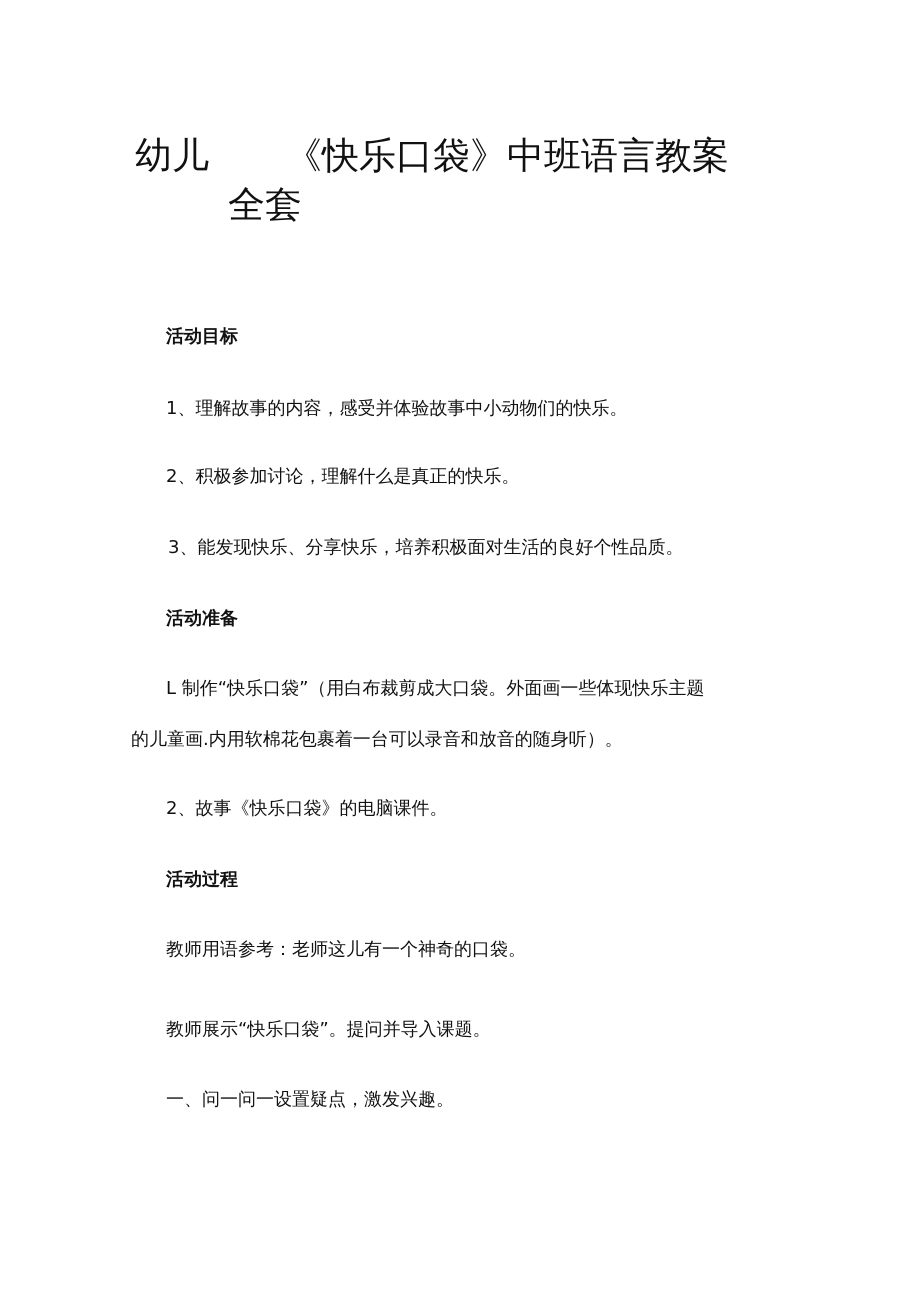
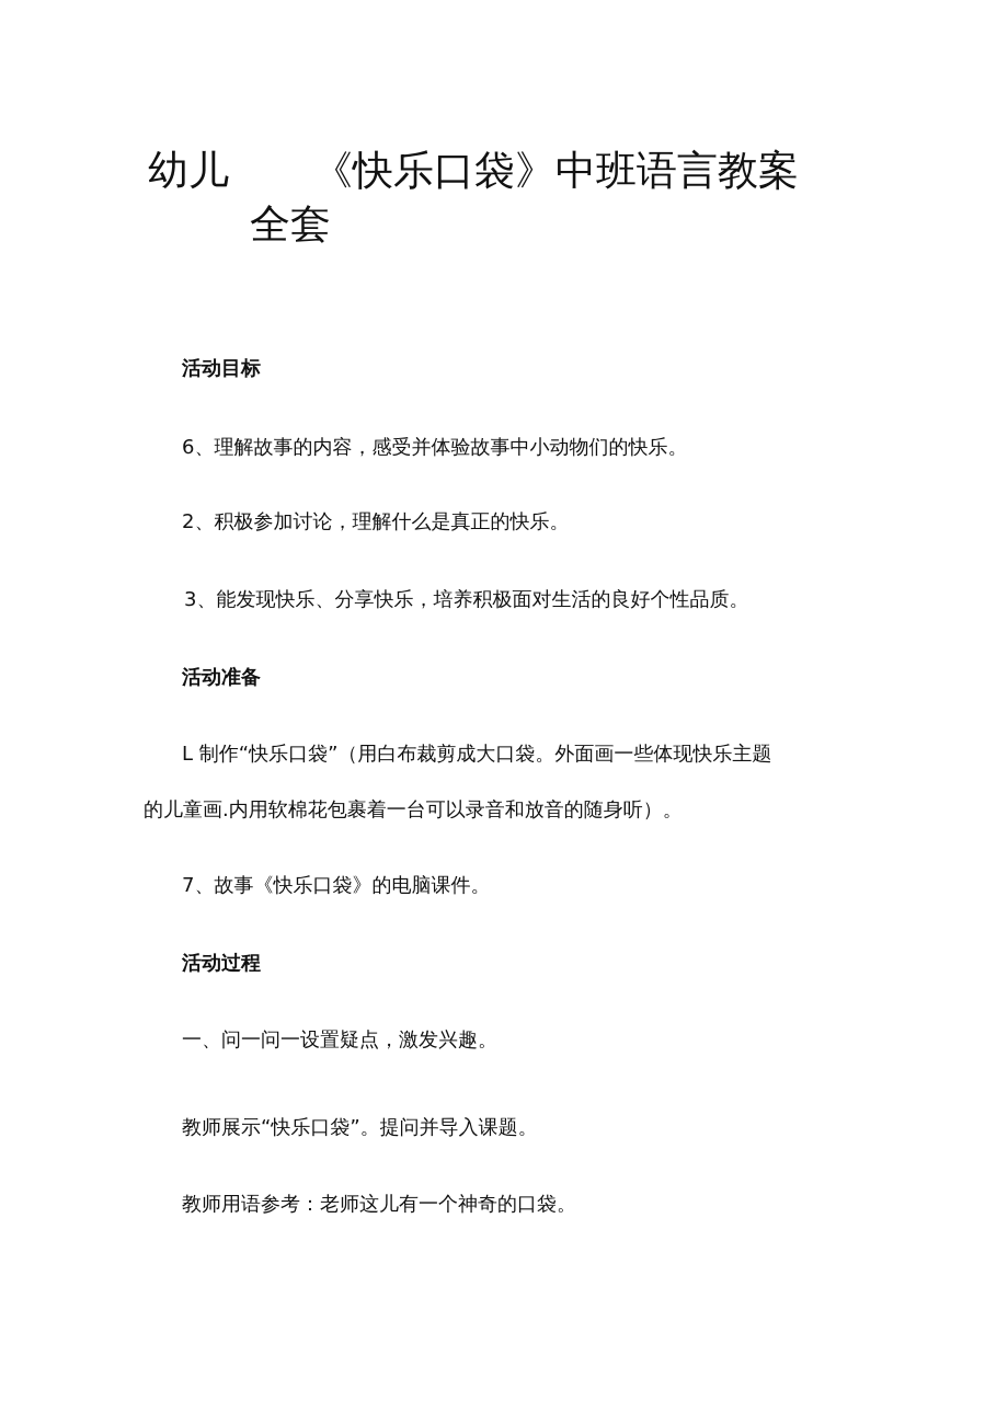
  幼儿
  《快乐口袋》中班语言教案
  全套
  活动目标
- 1、理解故事的内容，感受并体验故事中小动物们的快乐。
+ 6、理解故事的内容，感受并体验故事中小动物们的快乐。
  2、积极参加讨论，理解什么是真正的快乐。
  3、能发现快乐、分享快乐，培养积极面对生活的良好个性品质。
  活动准备
  L 制作“快乐口袋”（用白布裁剪成大口袋。外面画一些体现快乐主题
  的儿童画.内用软棉花包裹着一台可以录音和放音的随身听）。
- 2、故事《快乐口袋》的电脑课件。
+ 7、故事《快乐口袋》的电脑课件。
  活动过程
- 教师用语参考：老师这儿有一个神奇的口袋。
+ 一、问一问一设置疑点，激发兴趣。
  教师展示“快乐口袋”。提问并导入课题。
- 一、问一问一设置疑点，激发兴趣。
+ 教师用语参考：老师这儿有一个神奇的口袋。
